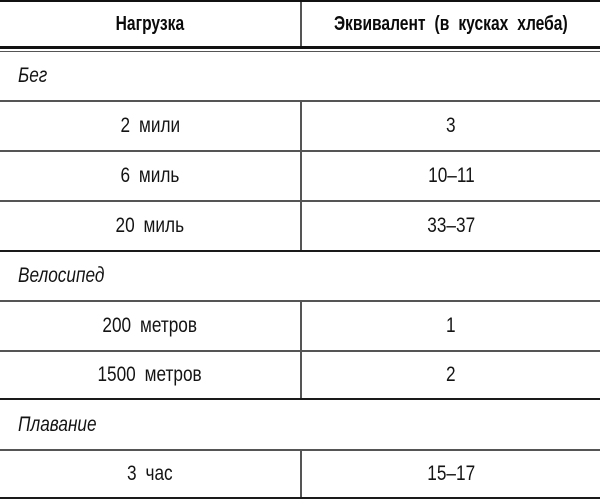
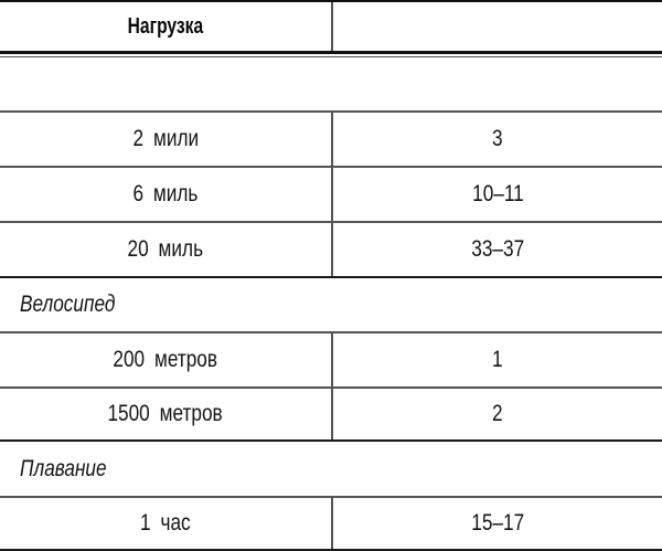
  Нагрузка
- Эквивалент (в кусках хлеба)
- Бег
  2 мили
  3
  6 миль
  10–11
  20 миль
  33–37
  Велосипед
  200 метров
  1
  1500 метров
  2
  Плавание
- 3 час
+ 1 час
  15–17
